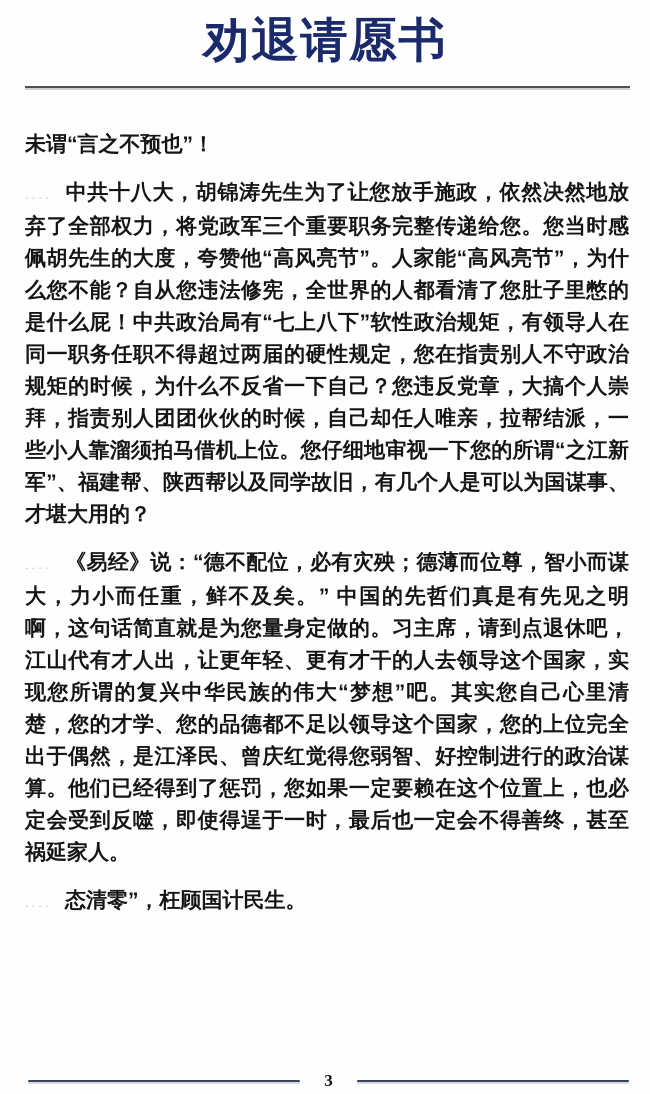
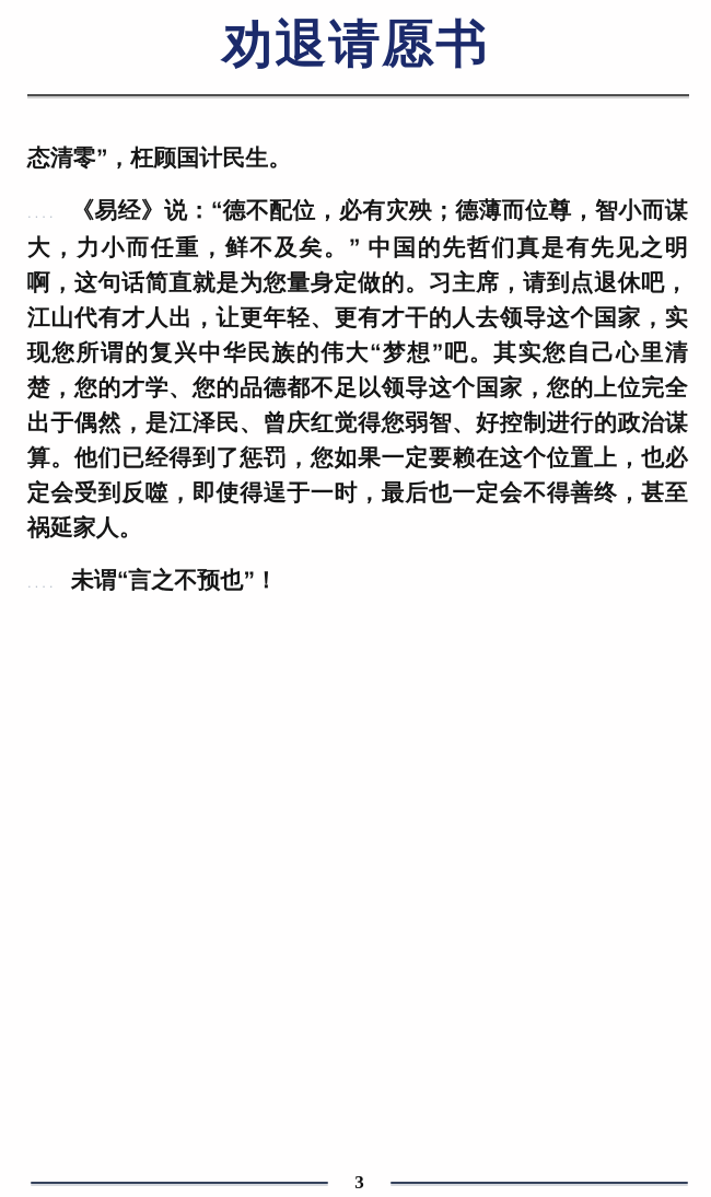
  劝退请愿书
- 未谓“言之不预也”！
+ 态清零”，枉顾国计民生。
- .... 中共十八大，胡锦涛先生为了让您放手施政，依然决然地放弃了全部权力，将党政军三个重要职务完整传递给您。您当时感佩胡先生的大度，夸赞他“高风亮节”。人家能“高风亮节”，为什么您不能？自从您违法修宪，全世界的人都看清了您肚子里憋的是什么屁！中共政治局有“七上八下”软性政治规矩，有领导人在同一职务任职不得超过两届的硬性规定，您在指责别人不守政治规矩的时候，为什么不反省一下自己？您违反党章，大搞个人崇拜，指责别人团团伙伙的时候，自己却任人唯亲，拉帮结派，一些小人靠溜须拍马借机上位。您仔细地审视一下您的所谓“之江新军”、福建帮、陕西帮以及同学故旧，有几个人是可以为国谋事、才堪大用的？
  .... 《易经》说：“德不配位，必有灾殃；德薄而位尊，智小而谋大，力小而任重，鲜不及矣。” 中国的先哲们真是有先见之明啊，这句话简直就是为您量身定做的。习主席，请到点退休吧，江山代有才人出，让更年轻、更有才干的人去领导这个国家，实现您所谓的复兴中华民族的伟大“梦想”吧。其实您自己心里清楚，您的才学、您的品德都不足以领导这个国家，您的上位完全出于偶然，是江泽民、曾庆红觉得您弱智、好控制进行的政治谋算。他们已经得到了惩罚，您如果一定要赖在这个位置上，也必定会受到反噬，即使得逞于一时，最后也一定会不得善终，甚至祸延家人。
- .... 态清零”，枉顾国计民生。
+ .... 未谓“言之不预也”！
  3
